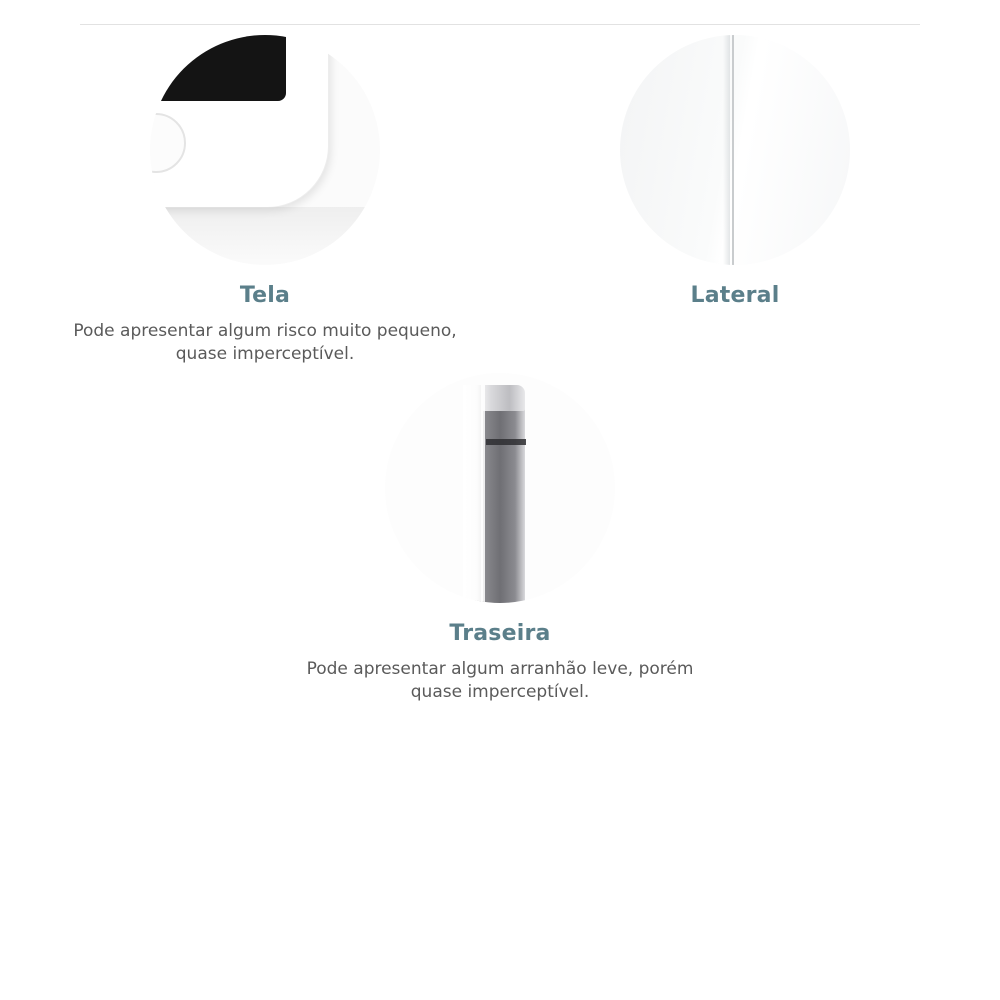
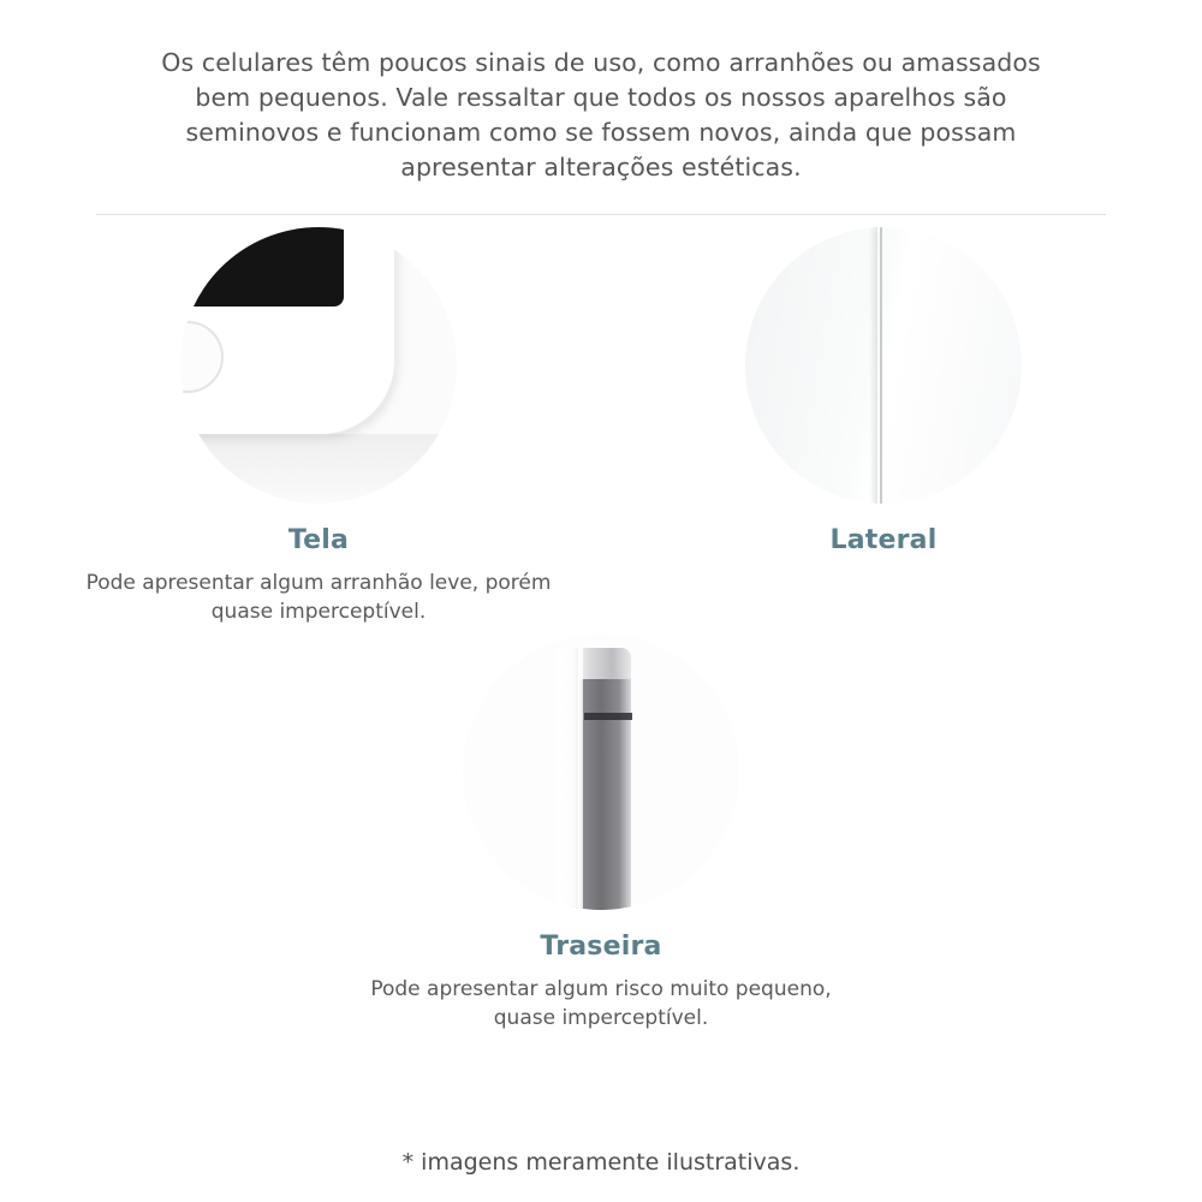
+ Os celulares têm poucos sinais de uso, como arranhões ou amassados bem pequenos. Vale ressaltar que todos os nossos aparelhos são seminovos e funcionam como se fossem novos, ainda que possam apresentar alterações estéticas.
  Tela
- Pode apresentar algum risco muito pequeno, quase imperceptível.
+ Pode apresentar algum arranhão leve, porém quase imperceptível.
  Lateral
  Traseira
- Pode apresentar algum arranhão leve, porém quase imperceptível.
+ Pode apresentar algum risco muito pequeno, quase imperceptível.
+ * imagens meramente ilustrativas.
